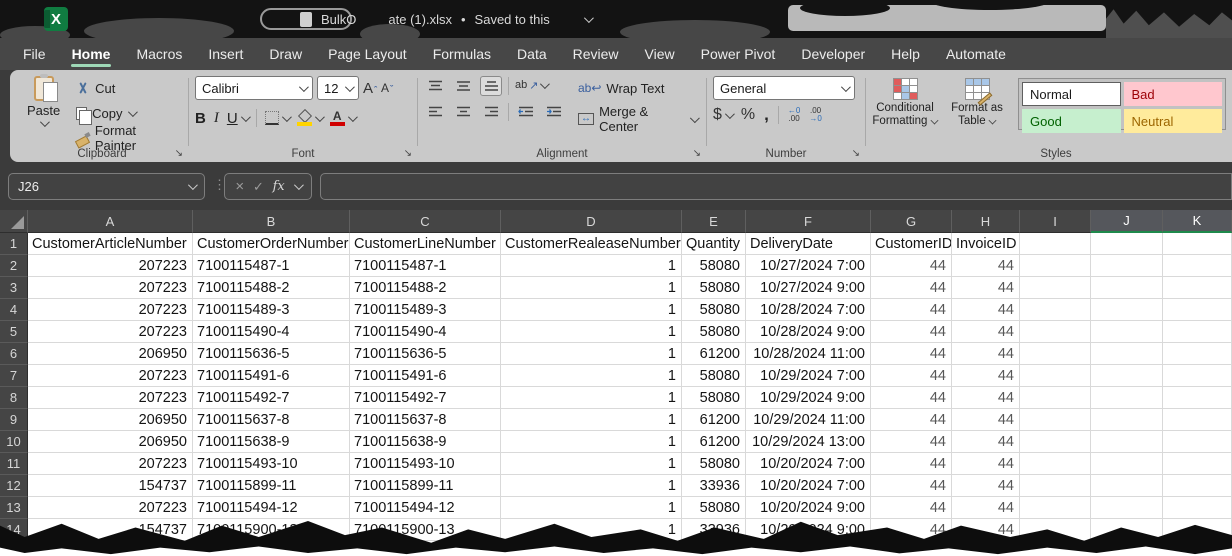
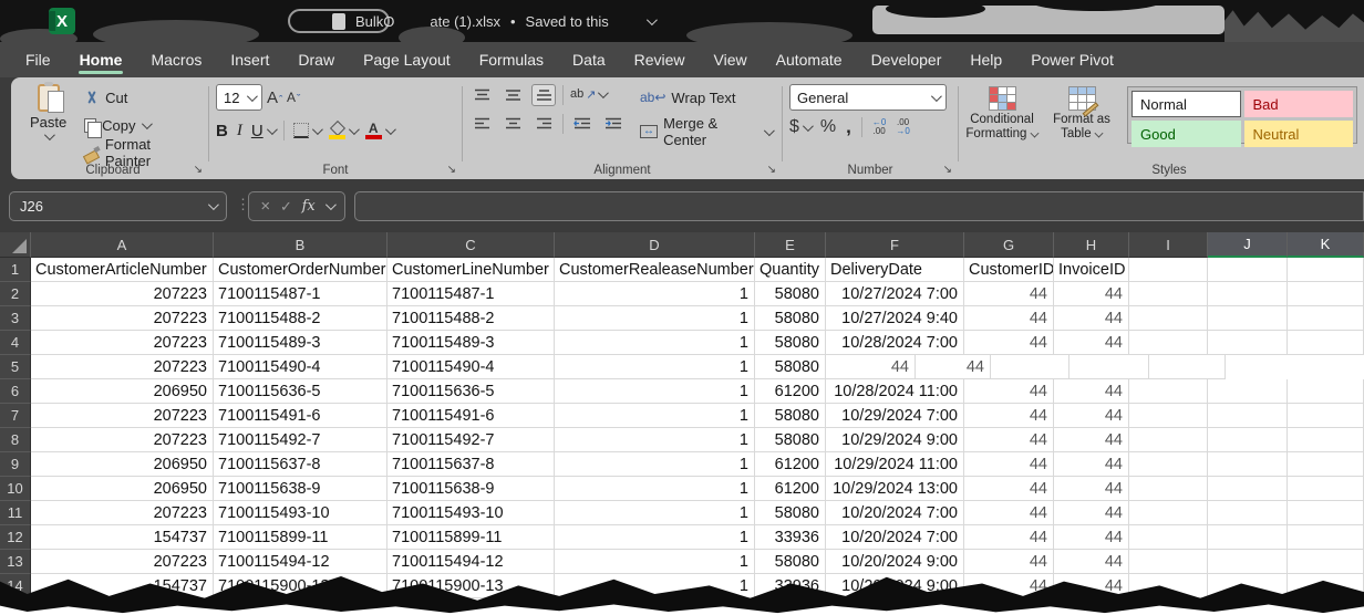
  X
  BulkO
  ate (1).xlsx
  •
  Saved to this
  File
  Home
  Macros
  Insert
  Draw
  Page Layout
  Formulas
  Data
  Review
  View
- Power Pivot
+ Automate
  Developer
  Help
- Automate
+ Power Pivot
  Paste
  Cut
  Copy
  Format Painter
  Clipboard
  ↘
- Calibri
  12
  A
  ˆ
  A
  ˇ
  B
  I
  U
  A
  Font
  ↘
  ab
  ↗
  ab↩
  Wrap Text
  ↔
  Merge & Center
  Alignment
  ↘
  General
  $
  %
  ,
  ←0
  .00
  .00
  →0
  Number
  ↘
  Conditional
  Formatting
  Format as
  Table
  Normal
  Bad
  Good
  Neutral
  Styles
  J26
  ⋮
  ×
  ✓
  fx
  A
  B
  C
  D
  E
  F
  G
  H
  I
  J
  K
  1
  CustomerArticleNumber
  CustomerOrderNumber
  CustomerLineNumber
  CustomerRealeaseNumber
  Quantity
  DeliveryDate
  CustomerID
  InvoiceID
  2
  207223
  7100115487-1
  7100115487-1
  1
  58080
  10/27/2024 7:00
  44
  44
  3
  207223
  7100115488-2
  7100115488-2
  1
  58080
- 10/27/2024 9:00
+ 10/27/2024 9:40
  44
  44
  4
  207223
  7100115489-3
  7100115489-3
  1
  58080
  10/28/2024 7:00
  44
  44
  5
  207223
  7100115490-4
  7100115490-4
  1
  58080
- 10/28/2024 9:00
  44
  44
  6
  206950
  7100115636-5
  7100115636-5
  1
  61200
  10/28/2024 11:00
  44
  44
  7
  207223
  7100115491-6
  7100115491-6
  1
  58080
  10/29/2024 7:00
  44
  44
  8
  207223
  7100115492-7
  7100115492-7
  1
  58080
  10/29/2024 9:00
  44
  44
  9
  206950
  7100115637-8
  7100115637-8
  1
  61200
  10/29/2024 11:00
  44
  44
  10
  206950
  7100115638-9
  7100115638-9
  1
  61200
  10/29/2024 13:00
  44
  44
  11
  207223
  7100115493-10
  7100115493-10
  1
  58080
  10/20/2024 7:00
  44
  44
  12
  154737
  7100115899-11
  7100115899-11
  1
  33936
  10/20/2024 7:00
  44
  44
  13
  207223
  7100115494-12
  7100115494-12
  1
  58080
  10/20/2024 9:00
  44
  44
  14
  54737
  71115900-13
  1
  44
  44
